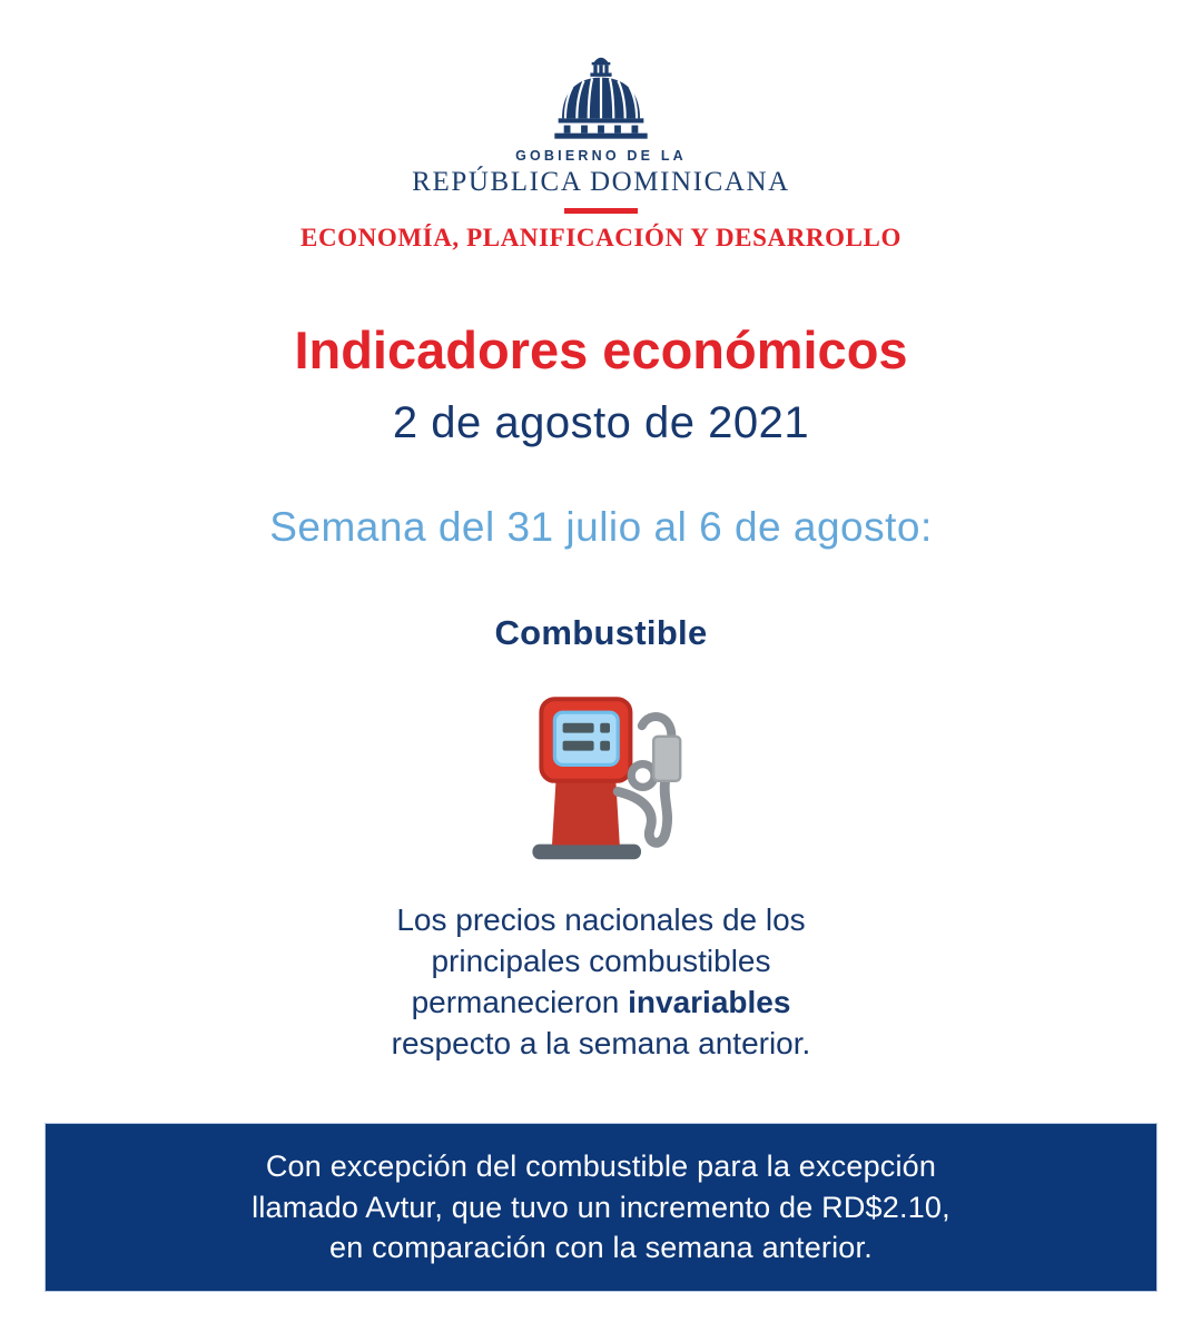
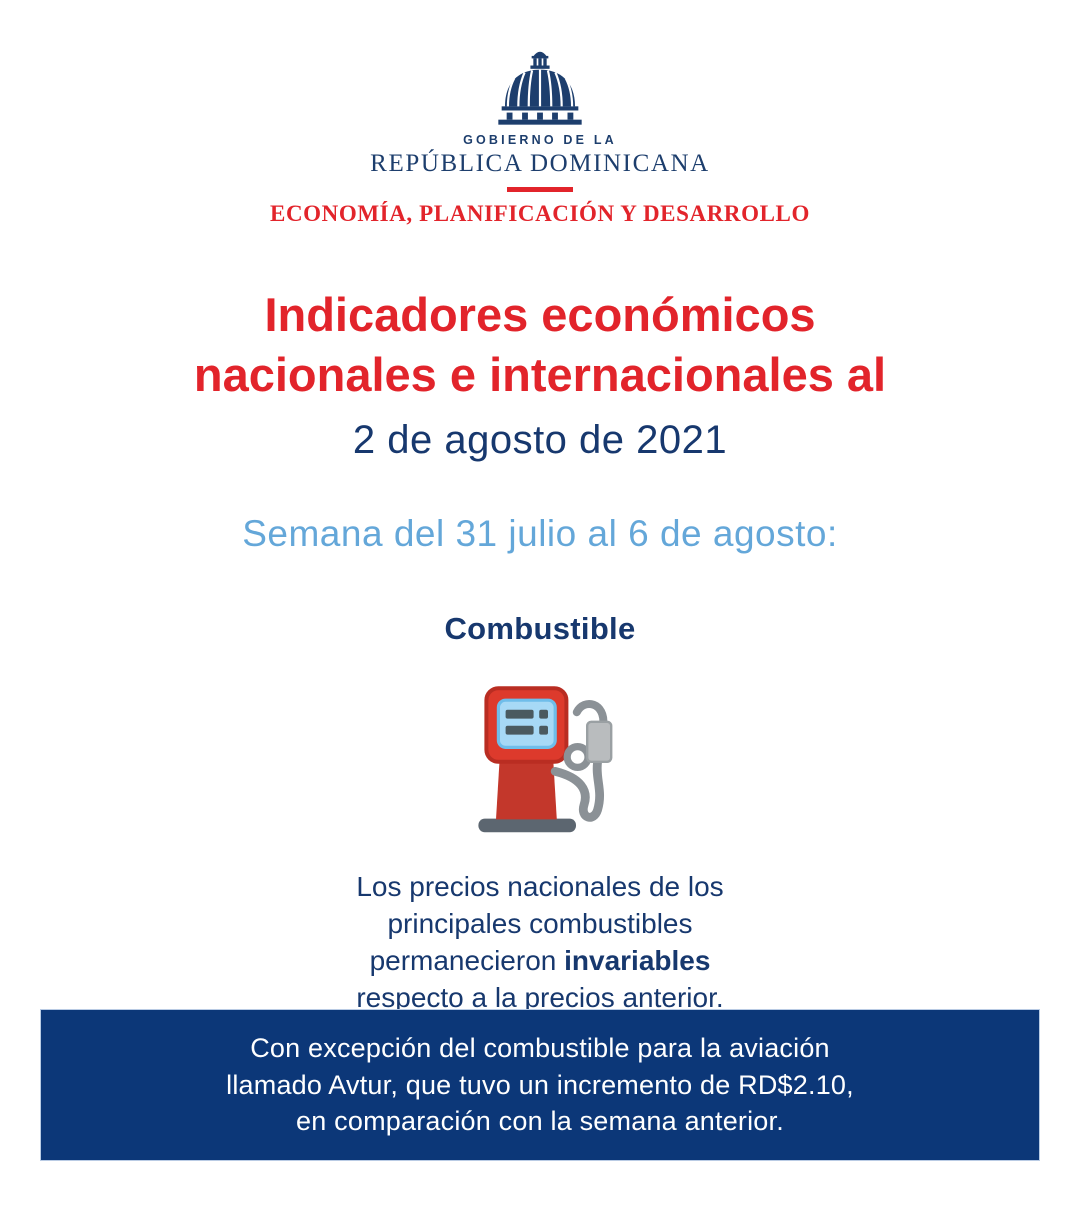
  GOBIERNO DE LA
  REPÚBLICA DOMINICANA
  ECONOMÍA, PLANIFICACIÓN Y DESARROLLO
  Indicadores económicos
+ nacionales e internacionales al
  2 de agosto de 2021
  Semana del 31 julio al 6 de agosto:
  Combustible
  Los precios nacionales de los
  principales combustibles
  permanecieron invariables
- respecto a la semana anterior.
+ respecto a la precios anterior.
- Con excepción del combustible para la excepción
+ Con excepción del combustible para la aviación
  llamado Avtur, que tuvo un incremento de RD$2.10,
  en comparación con la semana anterior.
